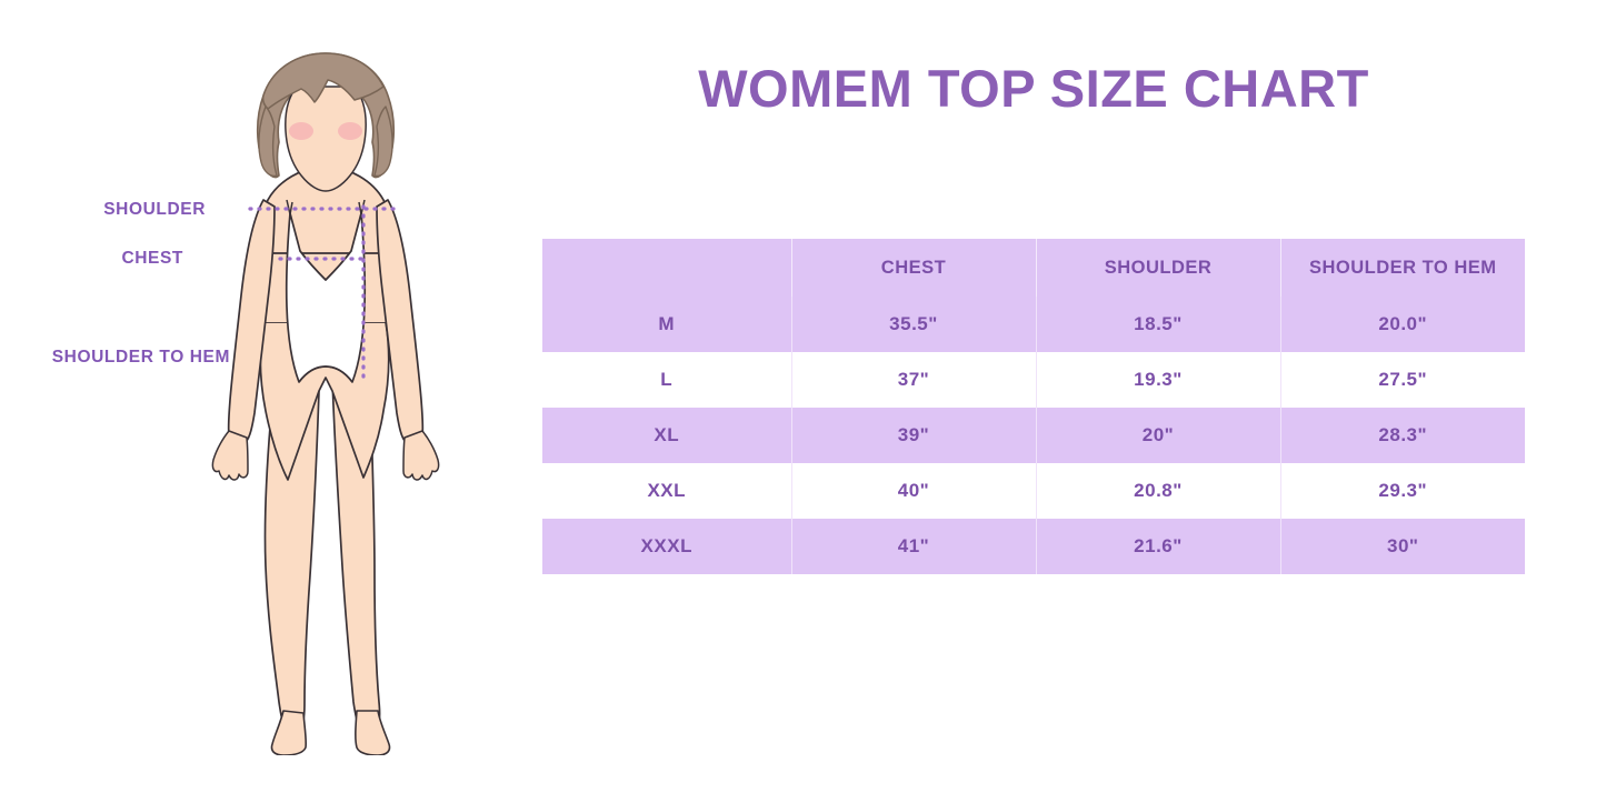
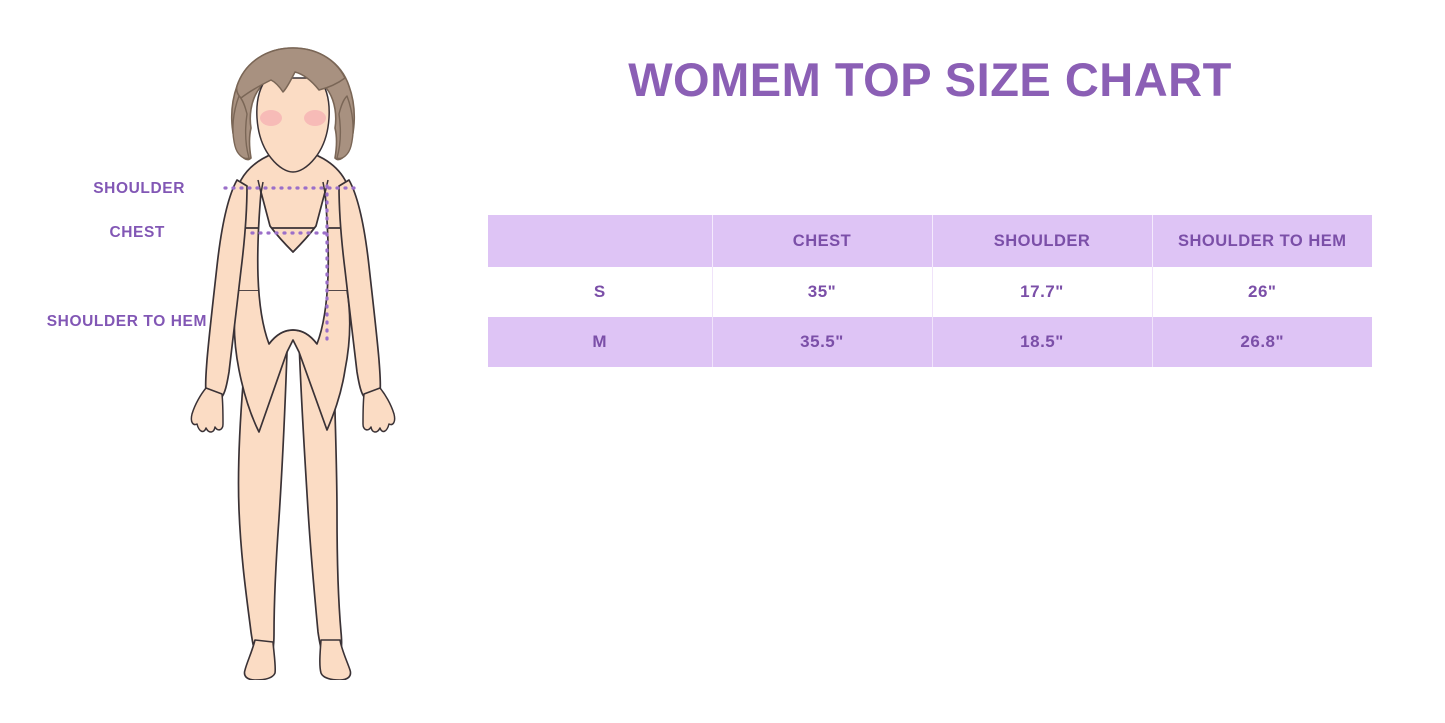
  WOMEM TOP SIZE CHART
  SHOULDER
  CHEST
  SHOULDER TO HEM
  	CHEST	SHOULDER	SHOULDER TO HEM
+ S	35"	17.7"	26"
- M	35.5"	18.5"	20.0"
+ M	35.5"	18.5"	26.8"
- L	37"	19.3"	27.5"
- XL	39"	20"	28.3"
- XXL	40"	20.8"	29.3"
- XXXL	41"	21.6"	30"
